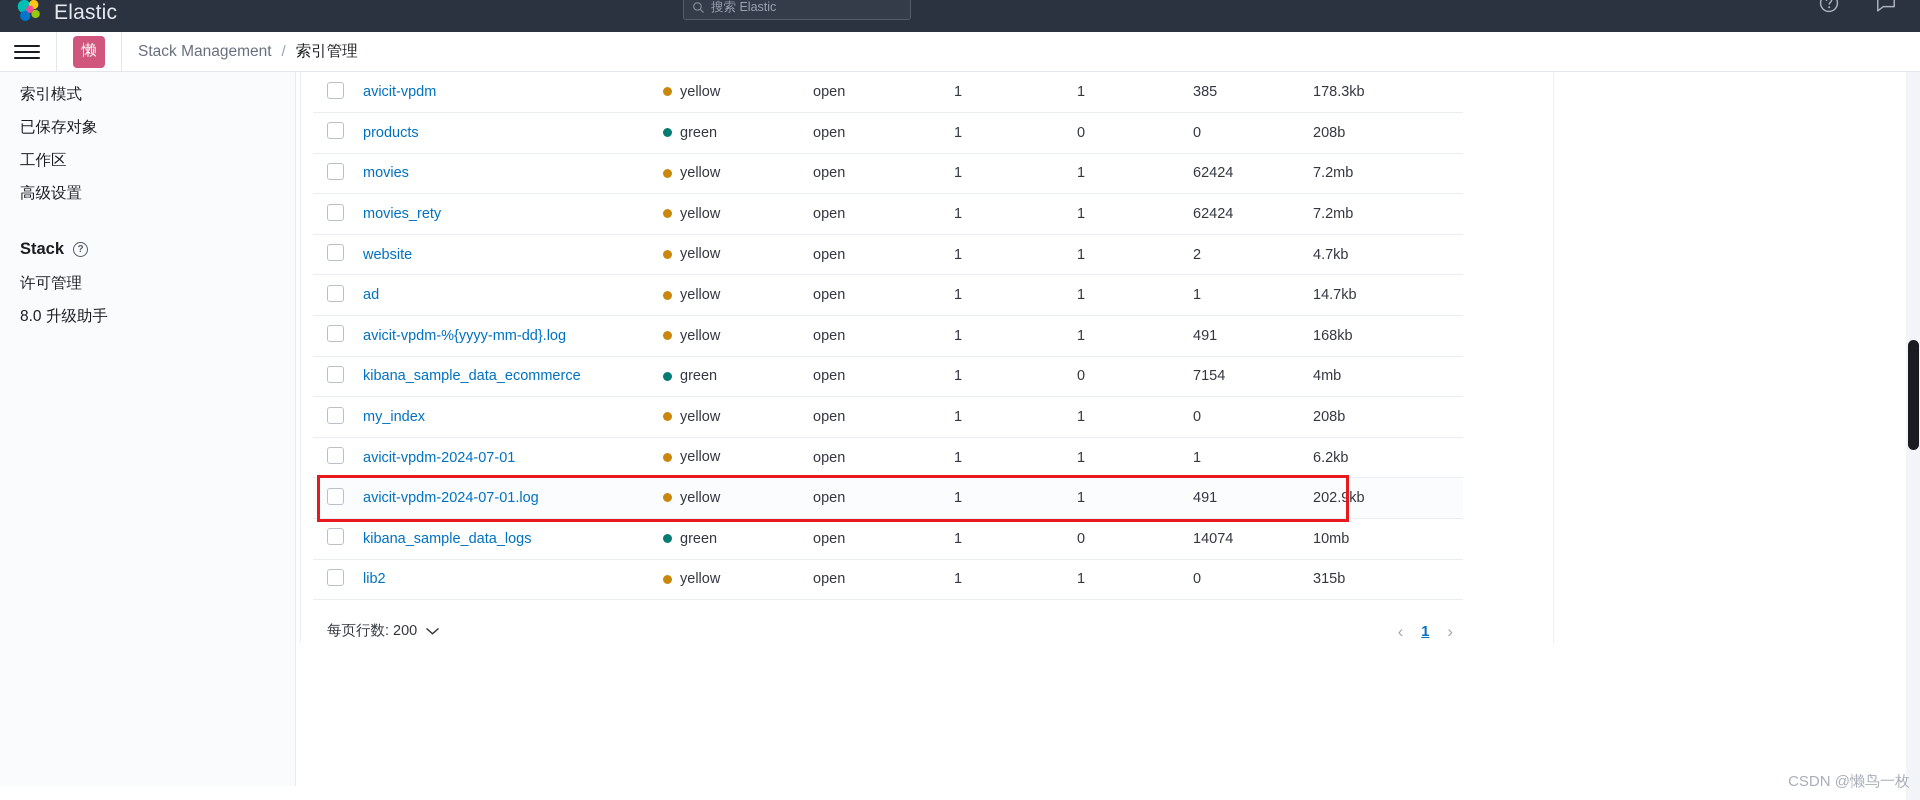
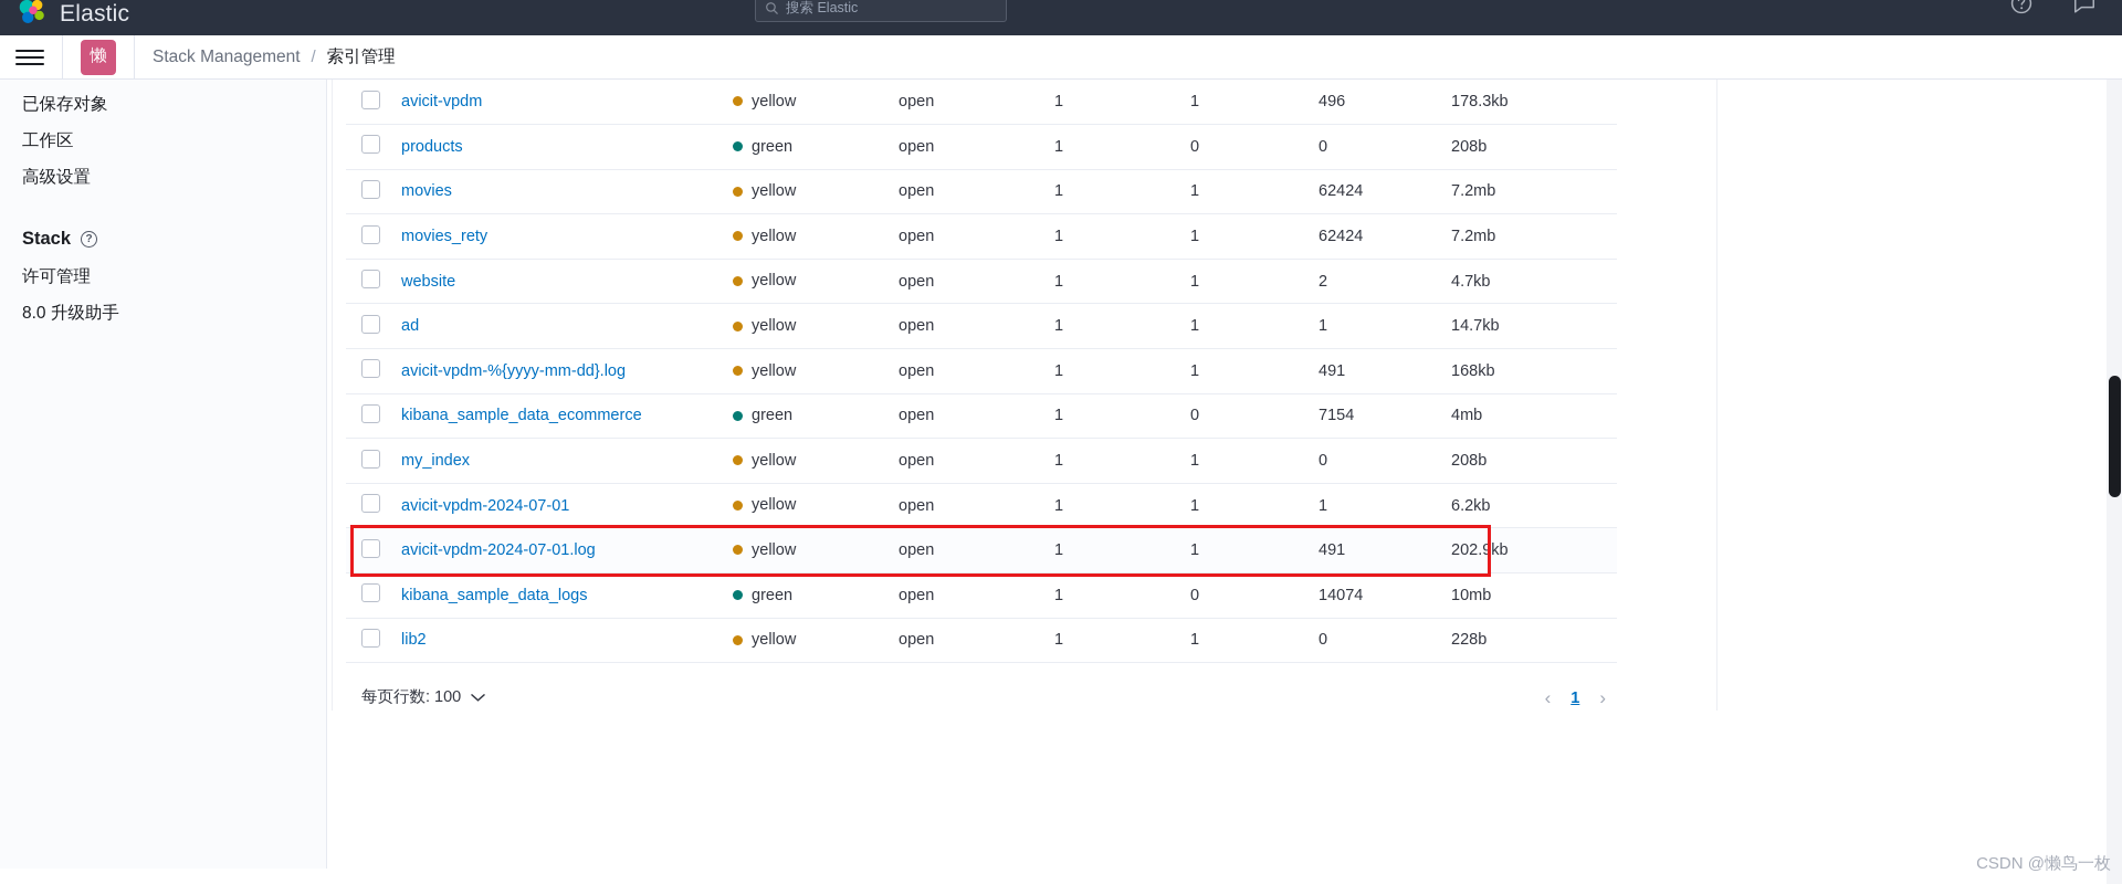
  Elastic
  搜索 Elastic
  懒
  Stack Management
  /
  索引管理
- 索引模式
  已保存对象
  工作区
  高级设置
  Stack
  ?
  许可管理
  8.0 升级助手
- 	avicit-vpdm	yellow	open	1	1	385	178.3kb
+ 	avicit-vpdm	yellow	open	1	1	496	178.3kb
  	products	green	open	1	0	0	208b
  	movies	yellow	open	1	1	62424	7.2mb
  	movies_rety	yellow	open	1	1	62424	7.2mb
  	website	yellow	open	1	1	2	4.7kb
  	ad	yellow	open	1	1	1	14.7kb
  	avicit-vpdm-%{yyyy-mm-dd}.log	yellow	open	1	1	491	168kb
  	kibana_sample_data_ecommerce	green	open	1	0	7154	4mb
  	my_index	yellow	open	1	1	0	208b
  	avicit-vpdm-2024-07-01	yellow	open	1	1	1	6.2kb
  	avicit-vpdm-2024-07-01.log	yellow	open	1	1	491	202.9kb
  	kibana_sample_data_logs	green	open	1	0	14074	10mb
- 	lib2	yellow	open	1	1	0	315b
+ 	lib2	yellow	open	1	1	0	228b
- 每页行数: 200
+ 每页行数: 100
  ‹
  1
  ›
  CSDN @懒鸟一枚
